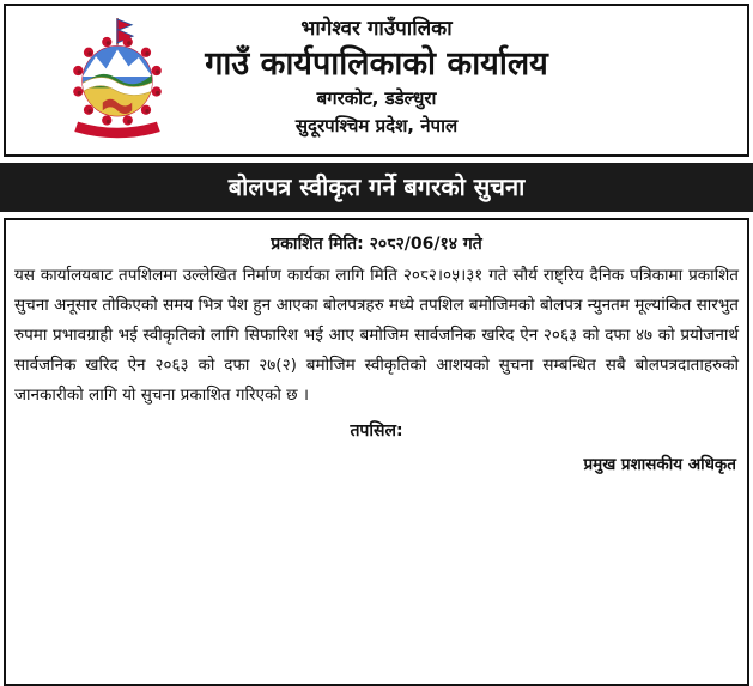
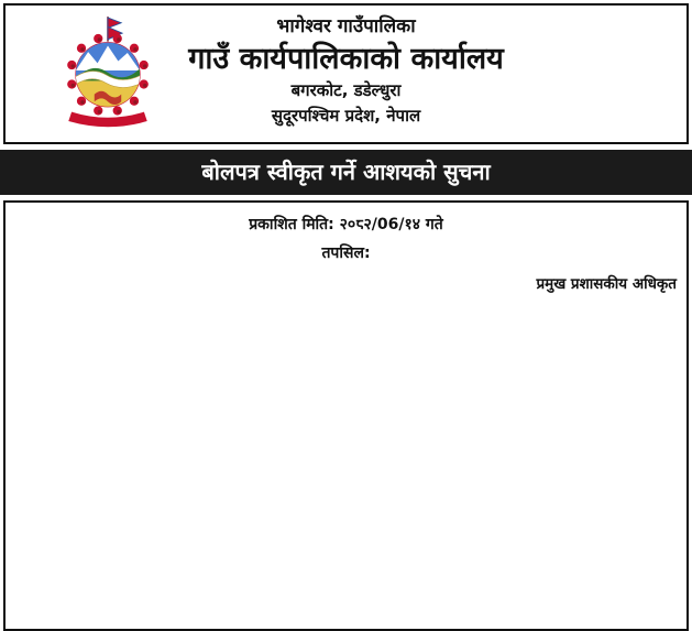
  भागेश्वर गाउँपालिका
  गाउँ कार्यपालिकाको कार्यालय
  बगरकोट, डडेल्धुरा
  सुदूरपश्चिम प्रदेश, नेपाल
- बोलपत्र स्वीकृत गर्ने बगरको सुचना
+ बोलपत्र स्वीकृत गर्ने आशयको सुचना
  प्रकाशित मिति: २०८२/06/१४ गते
- यस कार्यालयबाट तपशिलमा उल्लेखित निर्माण कार्यका लागि मिति २०८२।०५।३१ गते सौर्य राष्ट्रिय दैनिक पत्रिकामा प्रकाशित सुचना अनूसार तोकिएको समय भित्र पेश हुन आएका बोलपत्रहरु मध्ये तपशिल बमोजिमको बोलपत्र न्युनतम मूल्यांकित सारभुत रुपमा प्रभावग्राही भई स्वीकृतिको लागि सिफारिश भई आए बमोजिम सार्वजनिक खरिद ऐन २०६३ को दफा ४७ को प्रयोजनार्थ सार्वजनिक खरिद ऐन २०६३ को दफा २७(२) बमोजिम स्वीकृतिको आशयको सुचना सम्बन्धित सबै बोलपत्रदाताहरुको जानकारीको लागि यो सुचना प्रकाशित गरिएको छ ।
  तपसिल:
  प्रमुख प्रशासकीय अधिकृत
